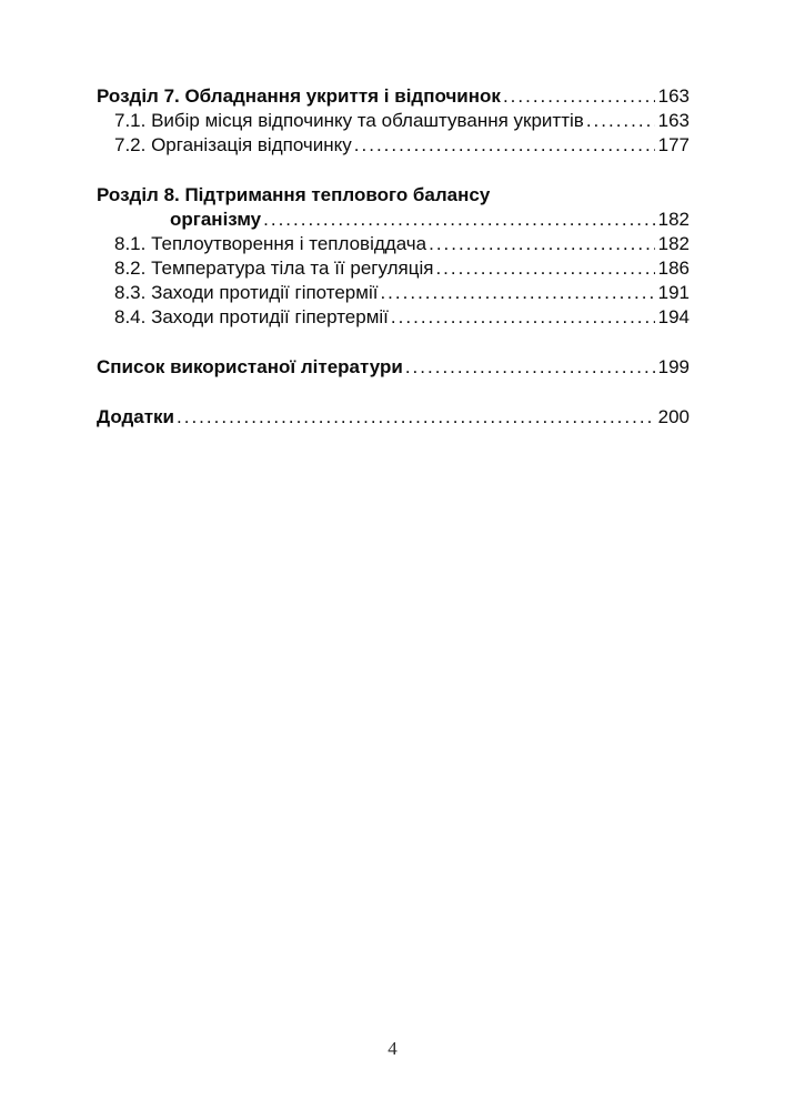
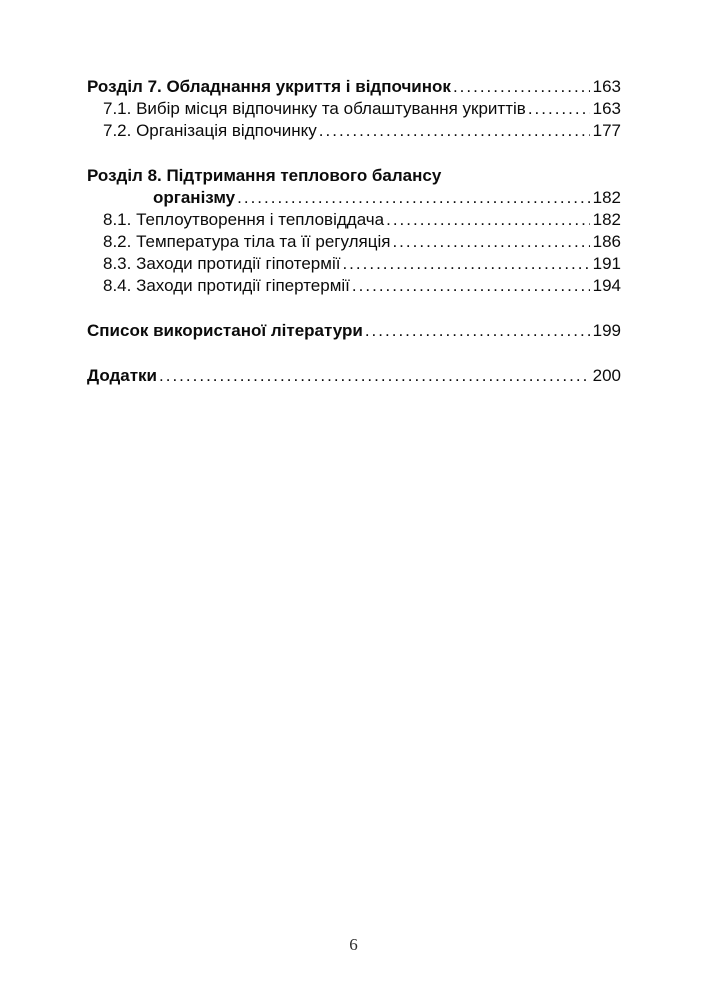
  Розділ 7. Обладнання укриття і відпочинок
  163
  7.1. Вибір місця відпочинку та облаштування укриттів
  163
  7.2. Організація відпочинку
  177
  Розділ 8. Підтримання теплового балансу
  організму
  182
  8.1. Теплоутворення і тепловіддача
  182
  8.2. Температура тіла та її регуляція
  186
  8.3. Заходи протидії гіпотермії
  191
  8.4. Заходи протидії гіпертермії
  194
  Список використаної літератури
  199
  Додатки
  200
- 4
+ 6
